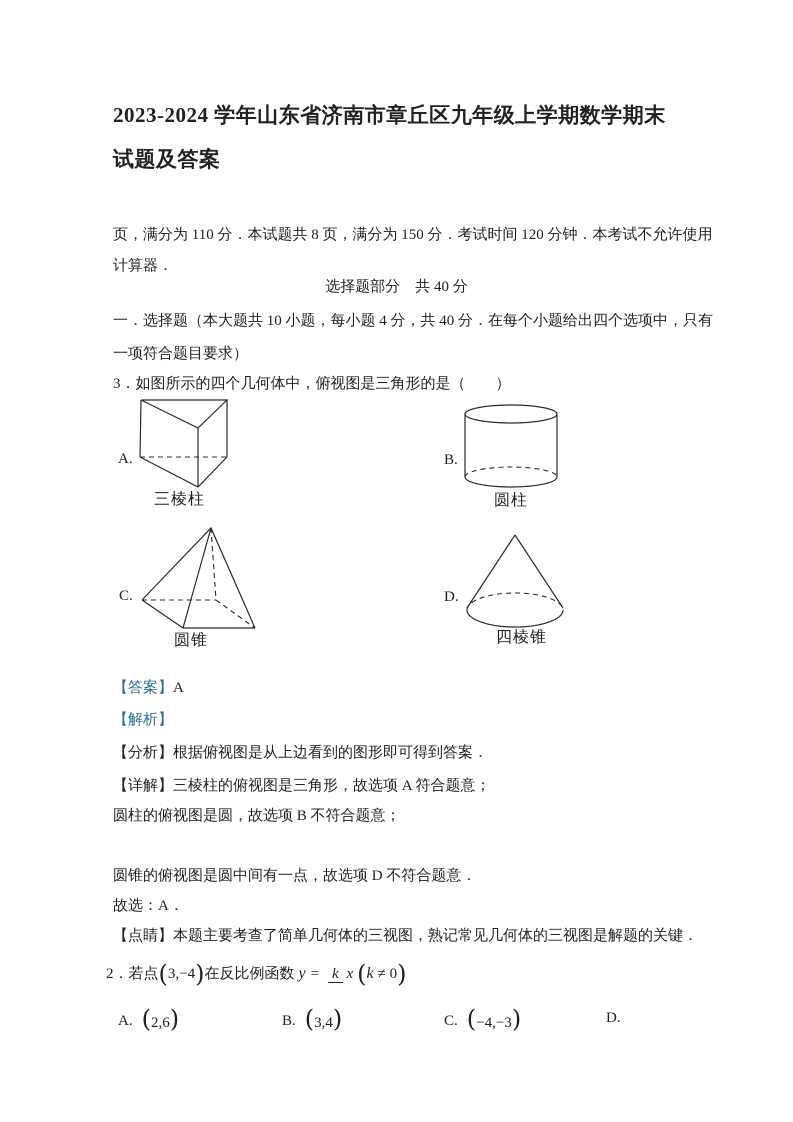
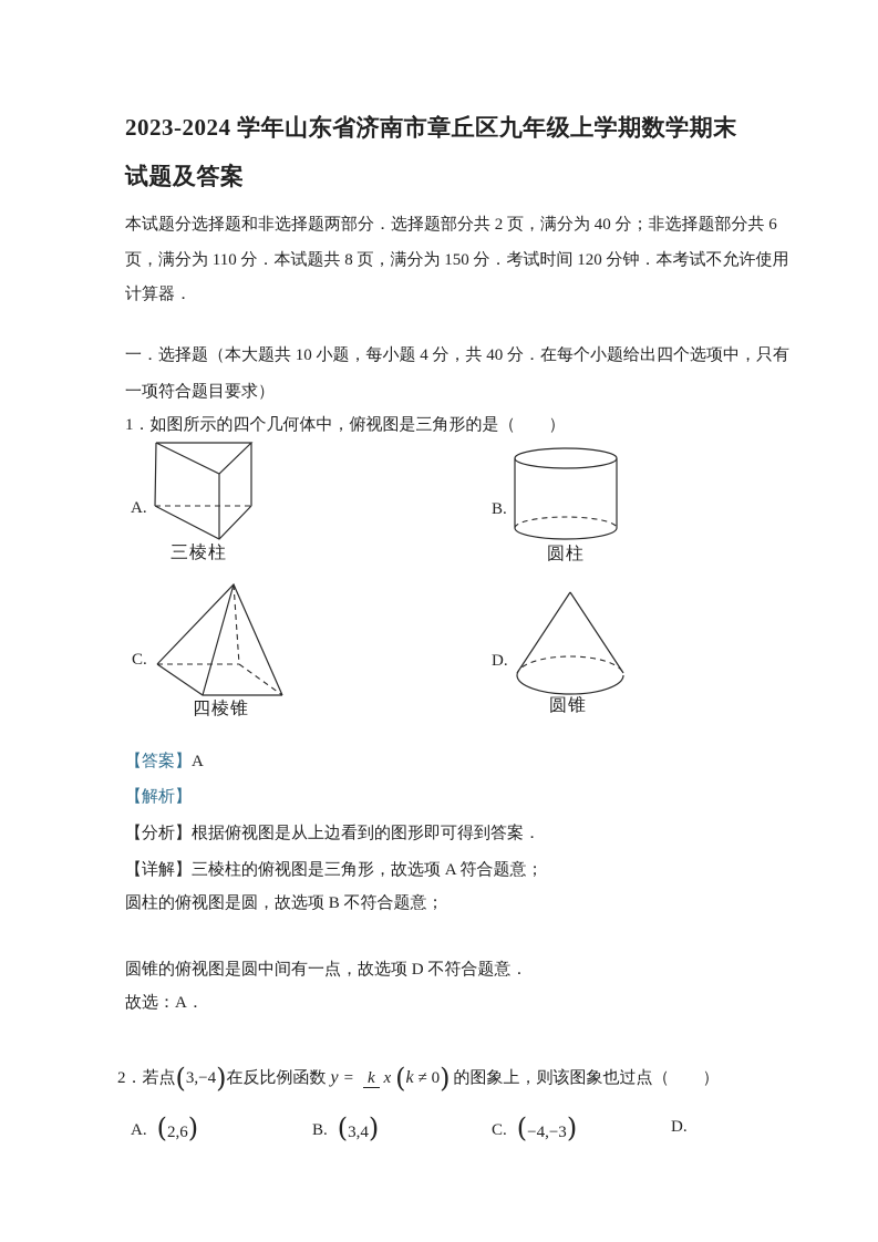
  2023-2024 学年山东省济南市章丘区九年级上学期数学期末
  试题及答案
+ 本试题分选择题和非选择题两部分．选择题部分共 2 页，满分为 40 分；非选择题部分共 6
  页，满分为 110 分．本试题共 8 页，满分为 150 分．考试时间 120 分钟．本考试不允许使用
  计算器．
- 选择题部分 共 40 分
  一．选择题（本大题共 10 小题，每小题 4 分，共 40 分．在每个小题给出四个选项中，只有
  一项符合题目要求）
- 3．如图所示的四个几何体中，俯视图是三角形的是（ ）
+ 1．如图所示的四个几何体中，俯视图是三角形的是（ ）
  A.
  三棱柱
  B.
  圆柱
  C.
- 圆锥
+ 四棱锥
  D.
- 四棱锥
+ 圆锥
  【答案】A
  【解析】
  【分析】根据俯视图是从上边看到的图形即可得到答案．
  【详解】三棱柱的俯视图是三角形，故选项 A 符合题意；
  圆柱的俯视图是圆，故选项 B 不符合题意；
  圆锥的俯视图是圆中间有一点，故选项 D 不符合题意．
  故选：A．
- 【点睛】本题主要考查了简单几何体的三视图，熟记常见几何体的三视图是解题的关键．
  2．若点
  (
  3,−4
  )
  在反比例函数
  y
  =
  k x
  (
  k
  ≠ 0
  )
+ 的图象上，则该图象也过点（ ）
  A.
  (2,6)
  B.
  (3,4)
  C.
  (−4,−3)
  D.
